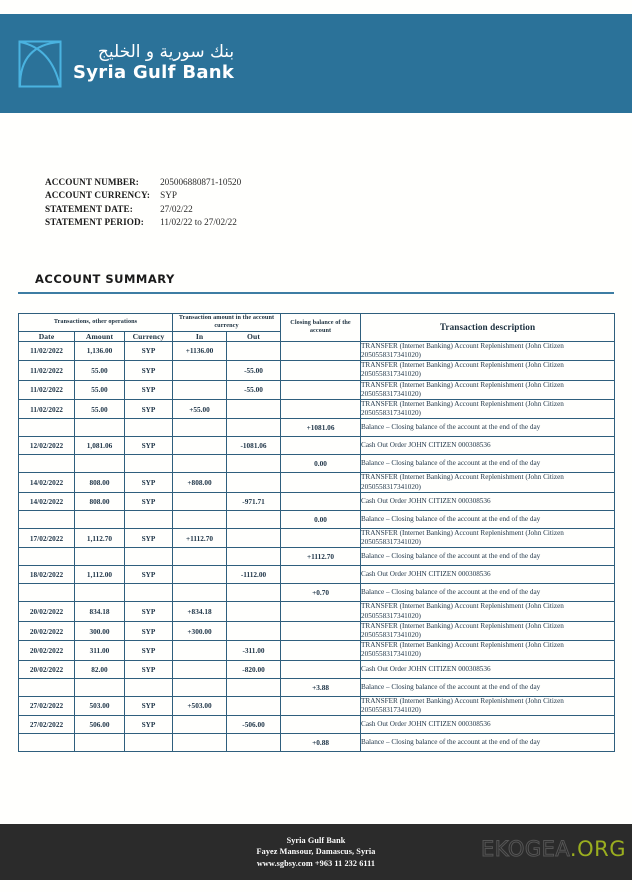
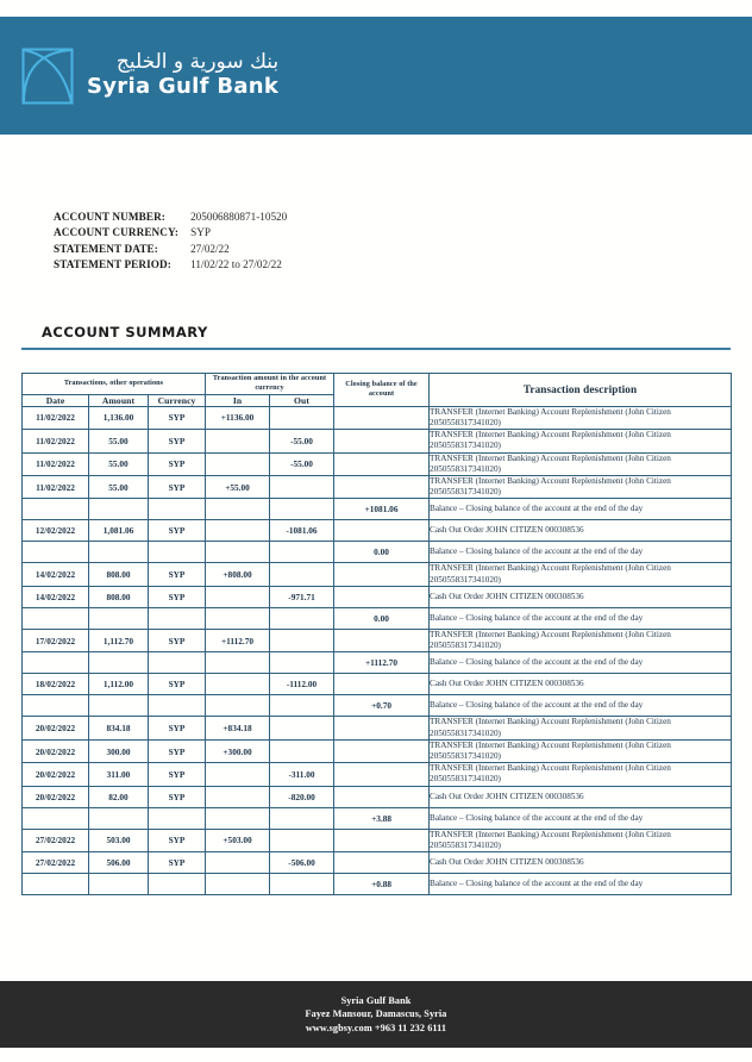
  بنك سورية و الخليج
  Syria Gulf Bank
  ACCOUNT NUMBER:
  ACCOUNT CURRENCY:
  STATEMENT DATE:
  STATEMENT PERIOD:
  205006880871-10520
  SYP
  27/02/22
  11/02/22 to 27/02/22
  ACCOUNT SUMMARY
  Date	Amount	Currency	In	Out
  11/02/2022	1,136.00	SYP	+1136.00			TRANSFER (Internet Banking) Account Replenishment (John Citizen 2050558317341020)
  11/02/2022	55.00	SYP		-55.00		TRANSFER (Internet Banking) Account Replenishment (John Citizen 2050558317341020)
  11/02/2022	55.00	SYP		-55.00		TRANSFER (Internet Banking) Account Replenishment (John Citizen 2050558317341020)
  11/02/2022	55.00	SYP	+55.00			TRANSFER (Internet Banking) Account Replenishment (John Citizen 2050558317341020)
  					+1081.06	Balance – Closing balance of the account at the end of the day
  12/02/2022	1,081.06	SYP		-1081.06		Cash Out Order JOHN CITIZEN 000308536
  					0.00	Balance – Closing balance of the account at the end of the day
  14/02/2022	808.00	SYP	+808.00			TRANSFER (Internet Banking) Account Replenishment (John Citizen 2050558317341020)
  14/02/2022	808.00	SYP		-971.71		Cash Out Order JOHN CITIZEN 000308536
  					0.00	Balance – Closing balance of the account at the end of the day
  17/02/2022	1,112.70	SYP	+1112.70			TRANSFER (Internet Banking) Account Replenishment (John Citizen 2050558317341020)
  					+1112.70	Balance – Closing balance of the account at the end of the day
  18/02/2022	1,112.00	SYP		-1112.00		Cash Out Order JOHN CITIZEN 000308536
  					+0.70	Balance – Closing balance of the account at the end of the day
  20/02/2022	834.18	SYP	+834.18			TRANSFER (Internet Banking) Account Replenishment (John Citizen 2050558317341020)
  20/02/2022	300.00	SYP	+300.00			TRANSFER (Internet Banking) Account Replenishment (John Citizen 2050558317341020)
  20/02/2022	311.00	SYP		-311.00		TRANSFER (Internet Banking) Account Replenishment (John Citizen 2050558317341020)
  20/02/2022	82.00	SYP		-820.00		Cash Out Order JOHN CITIZEN 000308536
  					+3.88	Balance – Closing balance of the account at the end of the day
  27/02/2022	503.00	SYP	+503.00			TRANSFER (Internet Banking) Account Replenishment (John Citizen 2050558317341020)
  27/02/2022	506.00	SYP		-506.00		Cash Out Order JOHN CITIZEN 000308536
  					+0.88	Balance – Closing balance of the account at the end of the day
  Syria Gulf Bank
  Fayez Mansour, Damascus, Syria
  www.sgbsy.com +963 11 232 6111
- EKOGEA.ORG
